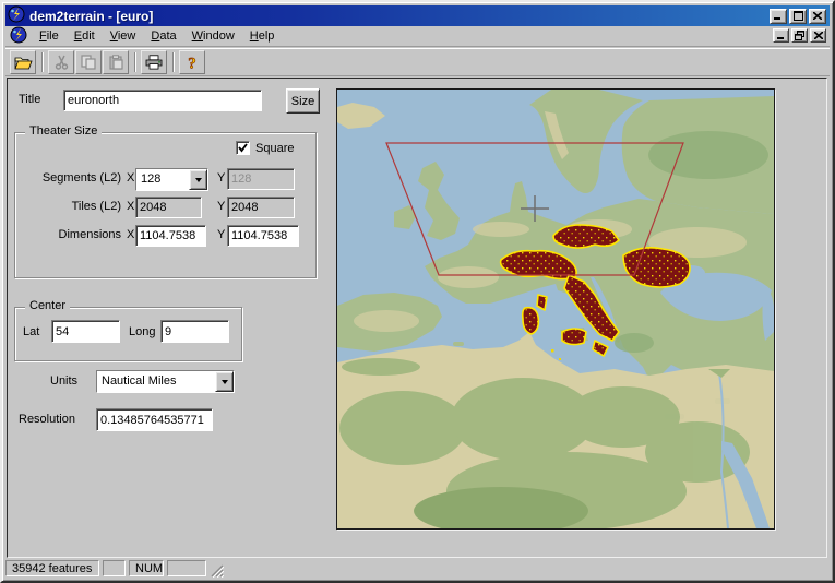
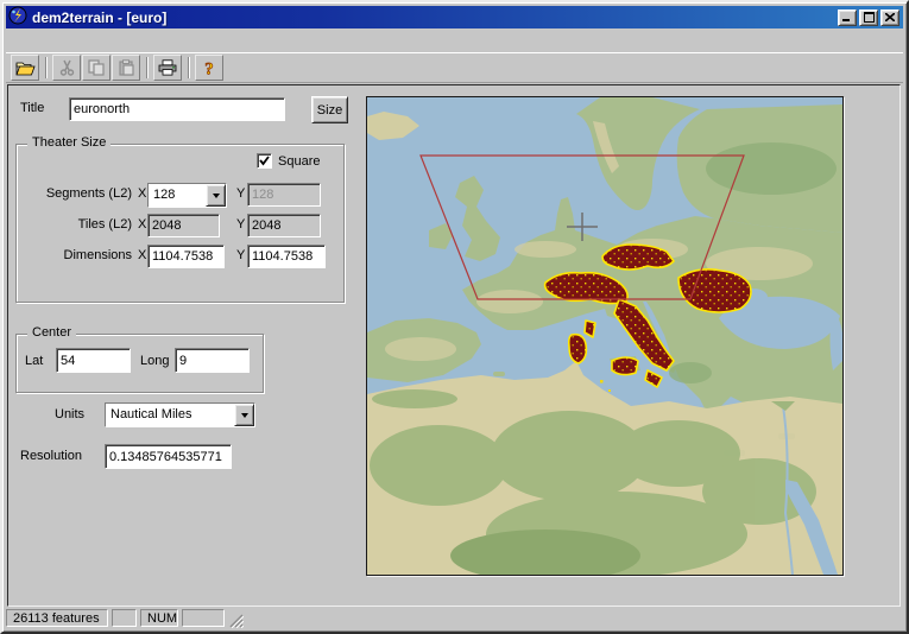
  dem2terrain - [euro]
- File
- Edit
- View
- Data
- Window
- Help
  ?
  Title
  euronorth
  Size
  Theater Size
  Square
  Segments (L2)
  X
  128
  Y
  128
  Tiles (L2)
  X
  2048
  Y
  2048
  Dimensions
  X
  1104.7538
  Y
  1104.7538
  Center
  Lat
  54
  Long
  9
  Units
  Nautical Miles
  Resolution
  0.13485764535771
- 35942 features
+ 26113 features
  NUM
